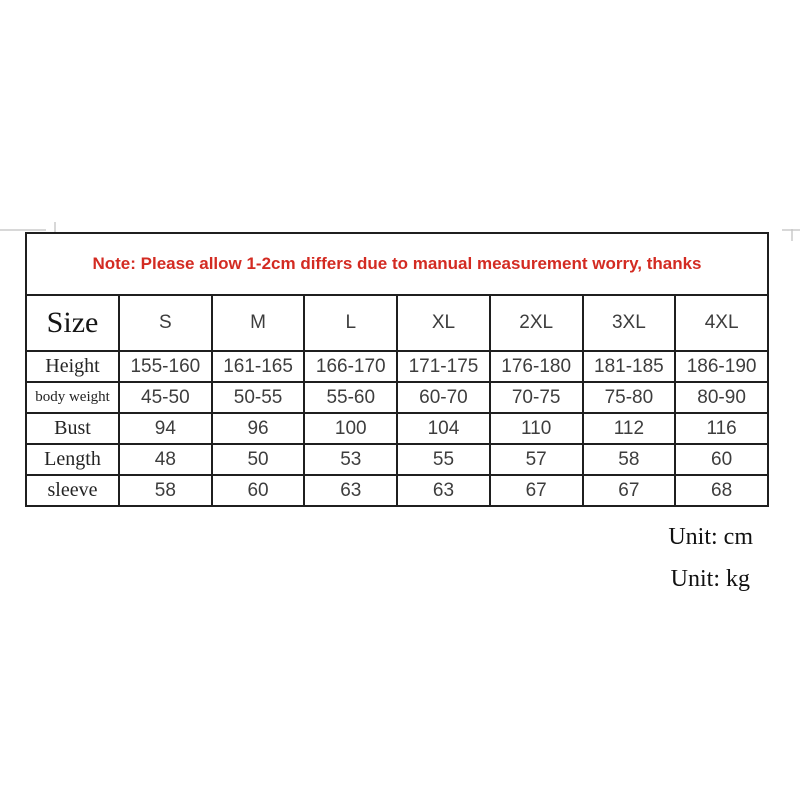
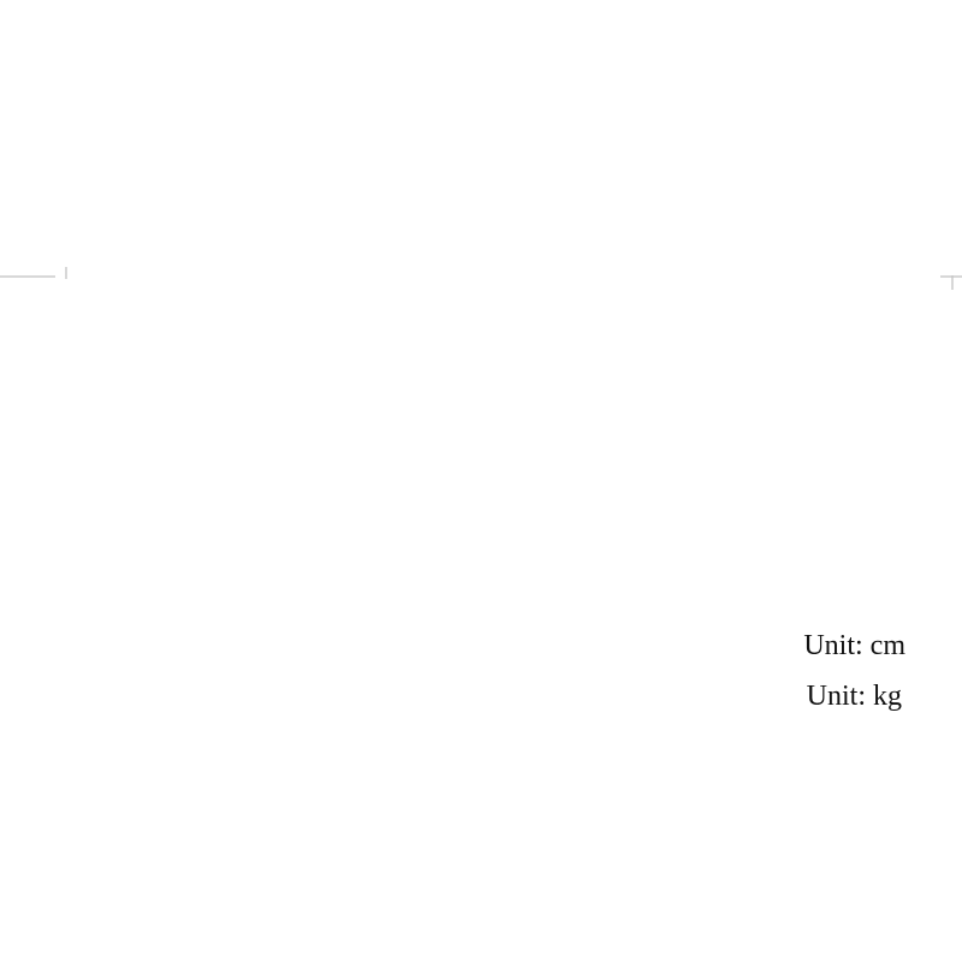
- Note: Please allow 1-2cm differs due to manual measurement worry, thanks
- Size	S	M	L	XL	2XL	3XL	4XL
- Height	155-160	161-165	166-170	171-175	176-180	181-185	186-190
- body weight	45-50	50-55	55-60	60-70	70-75	75-80	80-90
- Bust	94	96	100	104	110	112	116
- Length	48	50	53	55	57	58	60
- sleeve	58	60	63	63	67	67	68
  Unit: cm
  Unit: kg
